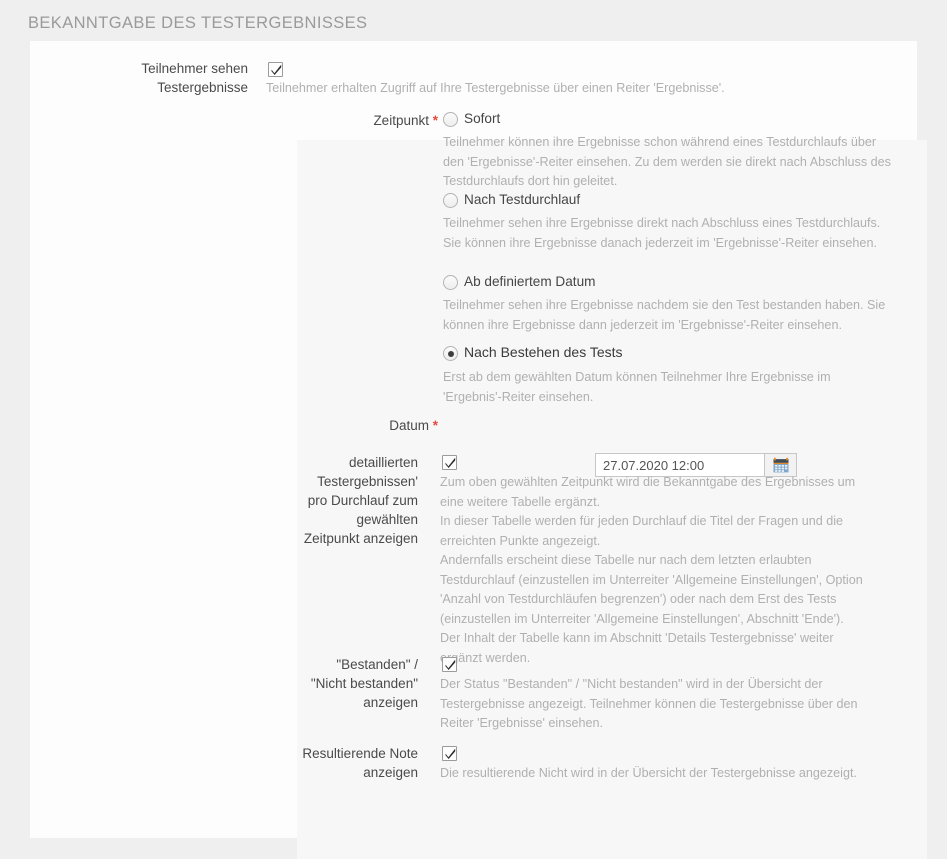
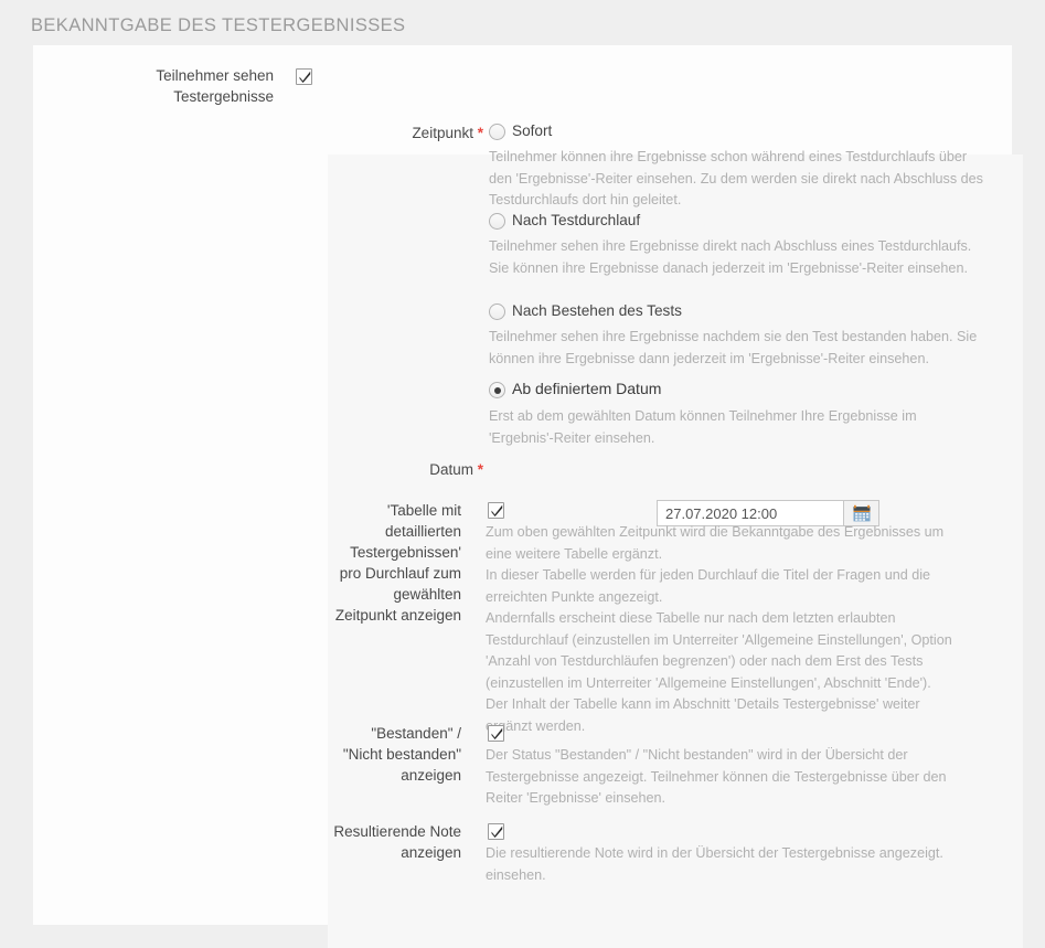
  BEKANNTGABE DES TESTERGEBNISSES
  Teilnehmer sehen
  Testergebnisse
- Teilnehmer erhalten Zugriff auf Ihre Testergebnisse über einen Reiter 'Ergebnisse'.
  Zeitpunkt *
  Sofort
  Teilnehmer können ihre Ergebnisse schon während eines Testdurchlaufs über den 'Ergebnisse'-Reiter einsehen. Zu dem werden sie direkt nach Abschluss des Testdurchlaufs dort hin geleitet.
  Nach Testdurchlauf
  Teilnehmer sehen ihre Ergebnisse direkt nach Abschluss eines Testdurchlaufs. Sie können ihre Ergebnisse danach jederzeit im 'Ergebnisse'-Reiter einsehen.
- Ab definiertem Datum
+ Nach Bestehen des Tests
  Teilnehmer sehen ihre Ergebnisse nachdem sie den Test bestanden haben. Sie können ihre Ergebnisse dann jederzeit im 'Ergebnisse'-Reiter einsehen.
- Nach Bestehen des Tests
+ Ab definiertem Datum
  Erst ab dem gewählten Datum können Teilnehmer Ihre Ergebnisse im 'Ergebnis'-Reiter einsehen.
  Datum *
  27.07.2020 12:00
+ 'Tabelle mit
  detaillierten
  Testergebnissen'
  pro Durchlauf zum
  gewählten
  Zeitpunkt anzeigen
  Zum oben gewählten Zeitpunkt wird die Bekanntgabe des Ergebnisses um
  eine weitere Tabelle ergänzt.
  In dieser Tabelle werden für jeden Durchlauf die Titel der Fragen und die
  erreichten Punkte angezeigt.
  Andernfalls erscheint diese Tabelle nur nach dem letzten erlaubten
  Testdurchlauf (einzustellen im Unterreiter 'Allgemeine Einstellungen', Option
  'Anzahl von Testdurchläufen begrenzen') oder nach dem Erst des Tests
  (einzustellen im Unterreiter 'Allgemeine Einstellungen', Abschnitt 'Ende').
  Der Inhalt der Tabelle kann im Abschnitt 'Details Testergebnisse' weiter
  änzt werden.
  "Bestanden" /
  "Nicht bestanden"
  anzeigen
  Der Status "Bestanden" / "Nicht bestanden" wird in der Übersicht der
  Testergebnisse angezeigt. Teilnehmer können die Testergebnisse über den
  Reiter 'Ergebnisse' einsehen.
  Resultierende Note
  anzeigen
- Die resultierende Nicht wird in der Übersicht der Testergebnisse angezeigt.
+ Die resultierende Note wird in der Übersicht der Testergebnisse angezeigt.
+ einsehen.
